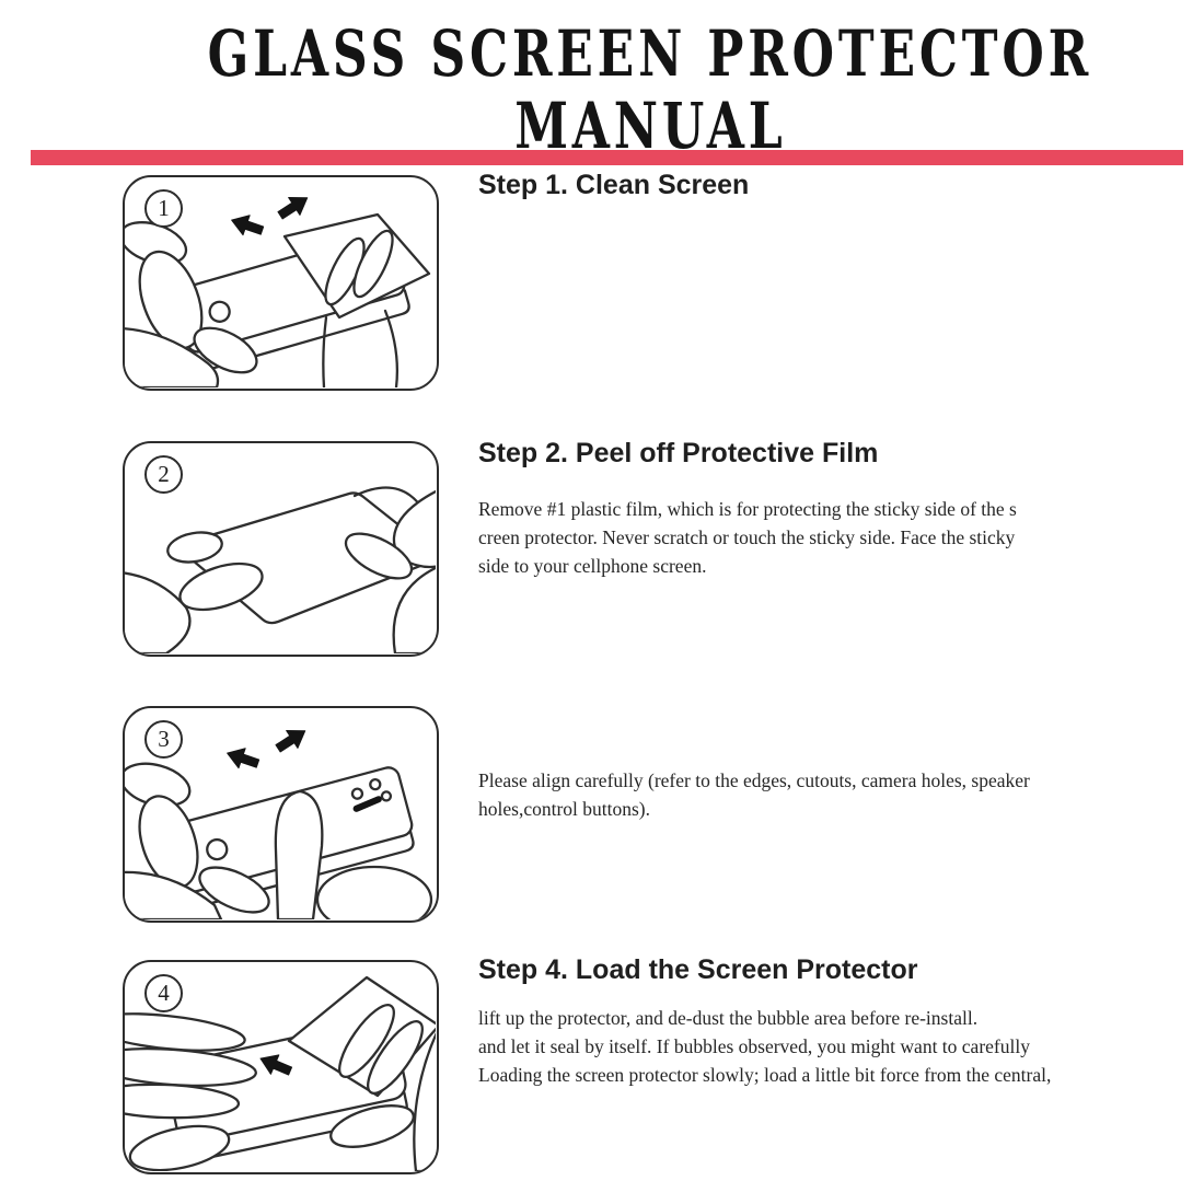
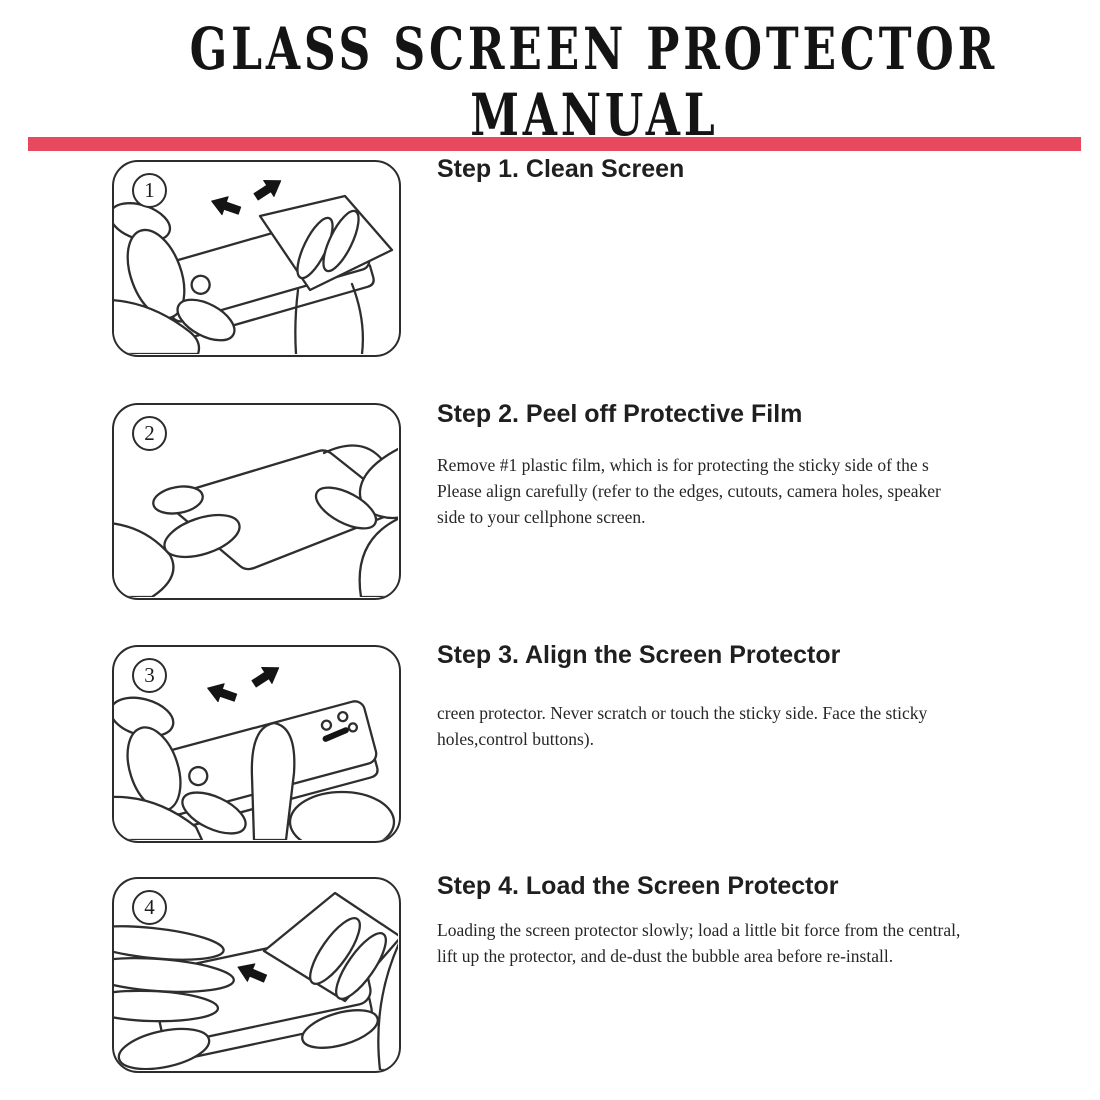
  GLASS SCREEN PROTECTOR
  MANUAL
  1
  Step 1. Clean Screen
  2
  Step 2. Peel off Protective Film
  Remove #1 plastic film, which is for protecting the sticky side of the s
- creen protector. Never scratch or touch the sticky side. Face the sticky
+ Please align carefully (refer to the edges, cutouts, camera holes, speaker
  side to your cellphone screen.
  3
+ Step 3. Align the Screen Protector
- Please align carefully (refer to the edges, cutouts, camera holes, speaker
+ creen protector. Never scratch or touch the sticky side. Face the sticky
  holes,control buttons).
  4
  Step 4. Load the Screen Protector
- lift up the protector, and de-dust the bubble area before re-install.
+ Loading the screen protector slowly; load a little bit force from the central,
- and let it seal by itself. If bubbles observed, you might want to carefully
- Loading the screen protector slowly; load a little bit force from the central,
+ lift up the protector, and de-dust the bubble area before re-install.
